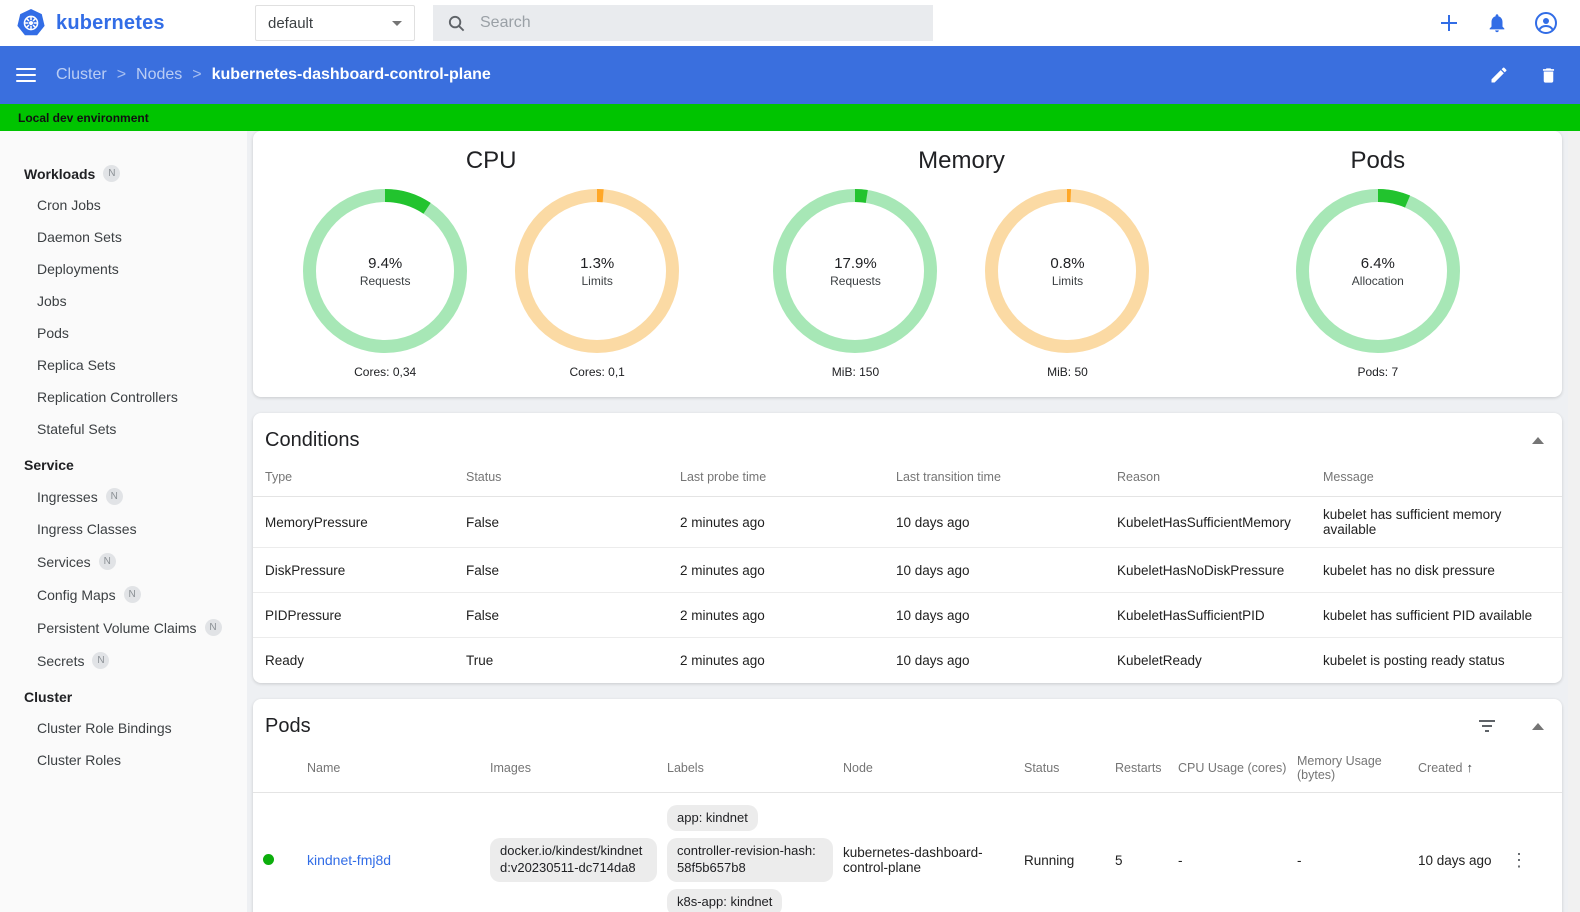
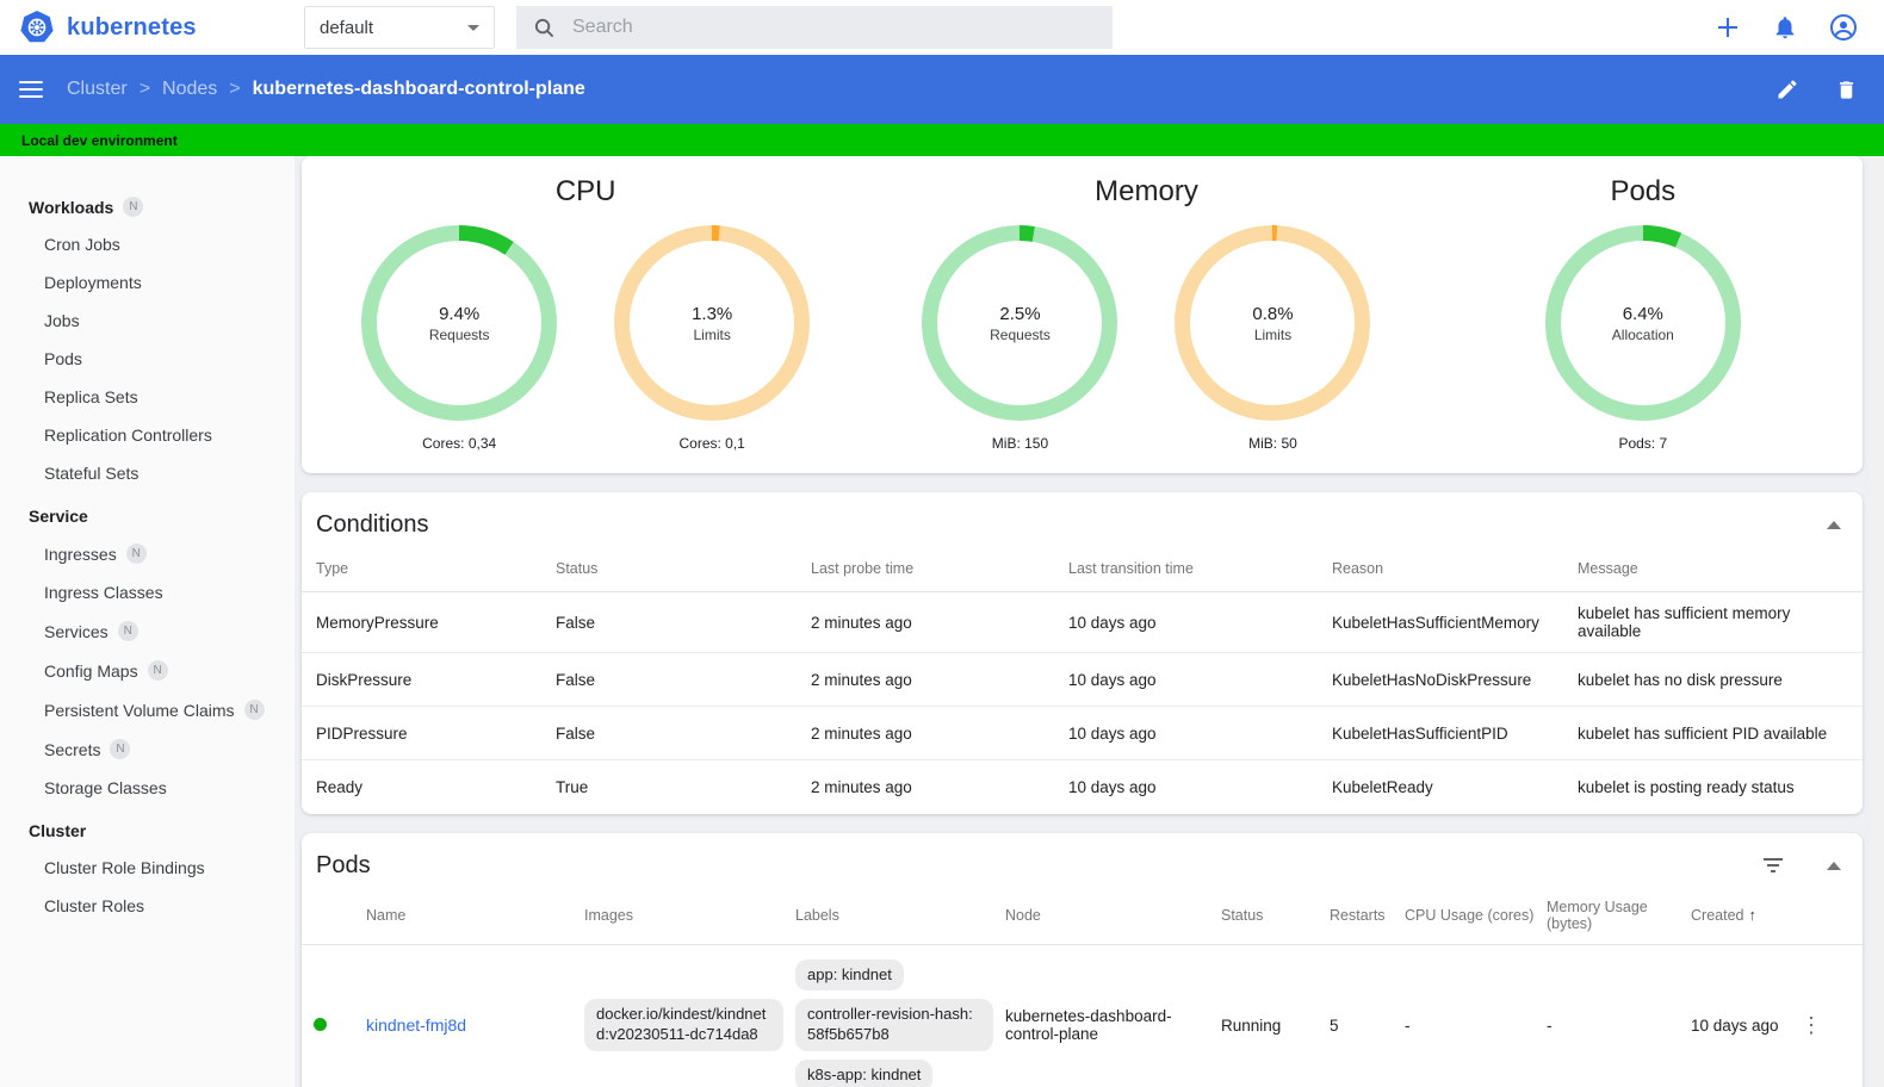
  kubernetes
  default
  Search
  Cluster
  >
  Nodes
  >
  kubernetes-dashboard-control-plane
  Local dev environment
  Workloads
  N
  Cron Jobs
- Daemon Sets
  Deployments
  Jobs
  Pods
  Replica Sets
  Replication Controllers
  Stateful Sets
  Service
  Ingresses
  N
  Ingress Classes
  Services
  N
  Config Maps
  N
  Persistent Volume Claims
  N
  Secrets
  N
+ Storage Classes
  Cluster
  Cluster Role Bindings
  Cluster Roles
  CPU
  9.4%
  Requests
  Cores: 0,34
  1.3%
  Limits
  Cores: 0,1
  Memory
- 17.9%
+ 2.5%
  Requests
  MiB: 150
  0.8%
  Limits
  MiB: 50
  Pods
  6.4%
  Allocation
  Pods: 7
  Conditions
  Type	Status	Last probe time	Last transition time	Reason	Message
  MemoryPressure	False	2 minutes ago	10 days ago	KubeletHasSufficientMemory	kubelet has sufficient memory available
  DiskPressure	False	2 minutes ago	10 days ago	KubeletHasNoDiskPressure	kubelet has no disk pressure
  PIDPressure	False	2 minutes ago	10 days ago	KubeletHasSufficientPID	kubelet has sufficient PID available
  Ready	True	2 minutes ago	10 days ago	KubeletReady	kubelet is posting ready status
  Pods
  	Name	Images	Labels	Node	Status	Restarts	CPU Usage (cores)	Memory Usage (bytes)	Created ↑
  	kindnet-fmj8d	docker.io/kindest/kindnetd:v20230511-dc714da8	app: kindnetcontroller-revision-hash: 58f5b657b8k8s-app: kindnet	kubernetes-dashboard-control-plane	Running	5	-	-	10 days ago	⋮
